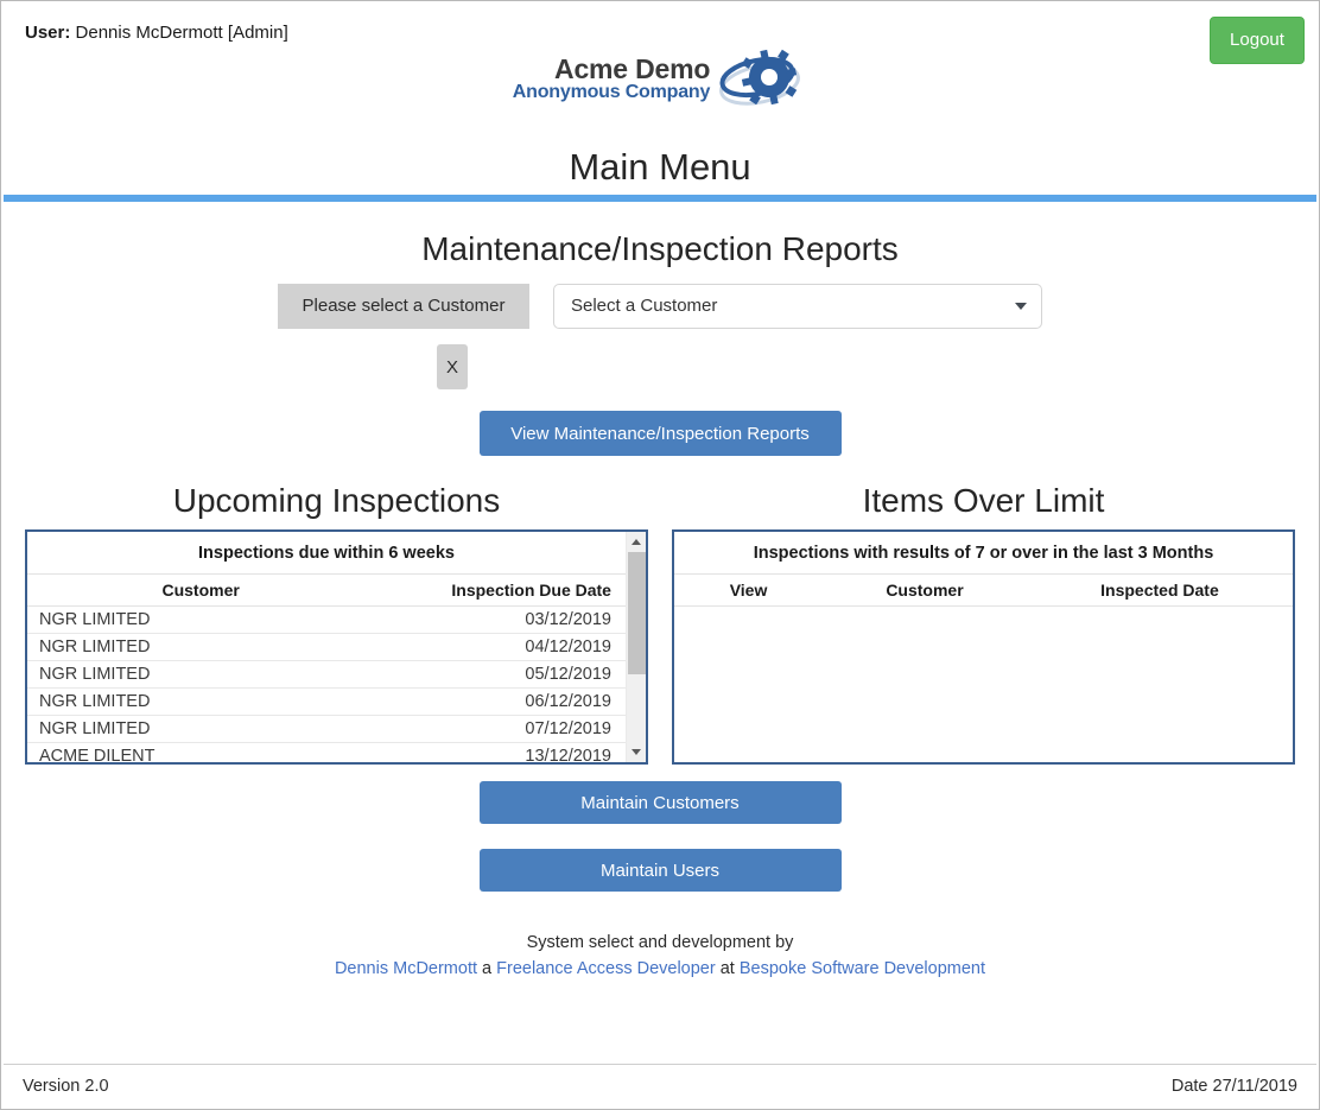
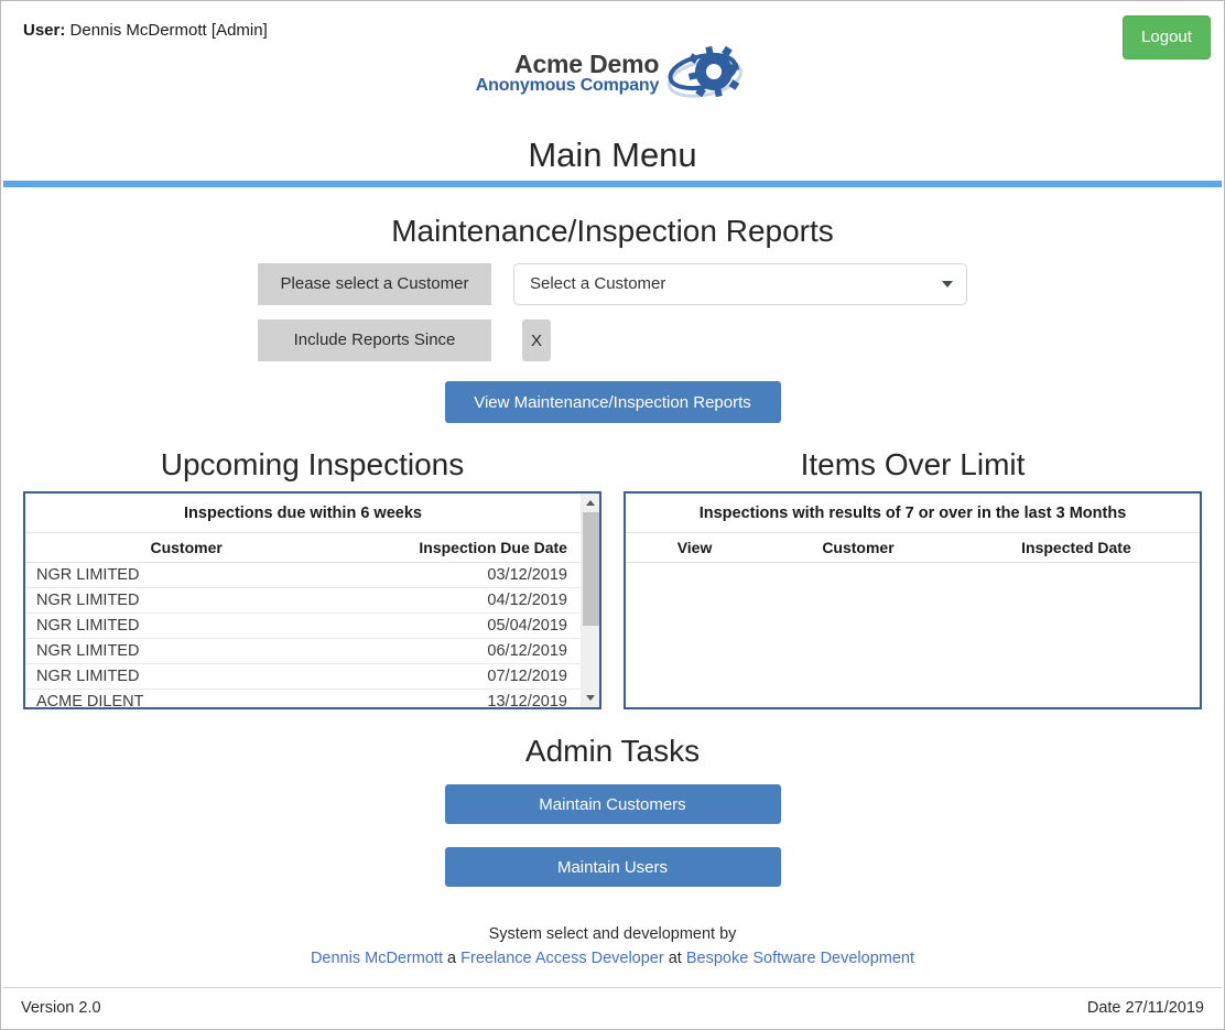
  User: Dennis McDermott [Admin]
  Logout
  Acme Demo
  Anonymous Company
  Main Menu
  Maintenance/Inspection Reports
  Please select a Customer
  Select a Customer
+ Include Reports Since
  X
  View Maintenance/Inspection Reports
  Upcoming Inspections
  Inspections due within 6 weeks
  Customer
  Inspection Due Date
  NGR LIMITED
  03/12/2019
  NGR LIMITED
  04/12/2019
  NGR LIMITED
- 05/12/2019
+ 05/04/2019
  NGR LIMITED
  06/12/2019
  NGR LIMITED
  07/12/2019
  ACME DILENT
  13/12/2019
  Items Over Limit
  Inspections with results of 7 or over in the last 3 Months
  View
  Customer
  Inspected Date
+ Admin Tasks
  Maintain Customers
  Maintain Users
  System select and development by
  Dennis McDermott a Freelance Access Developer at Bespoke Software Development
  Version 2.0
  Date 27/11/2019
